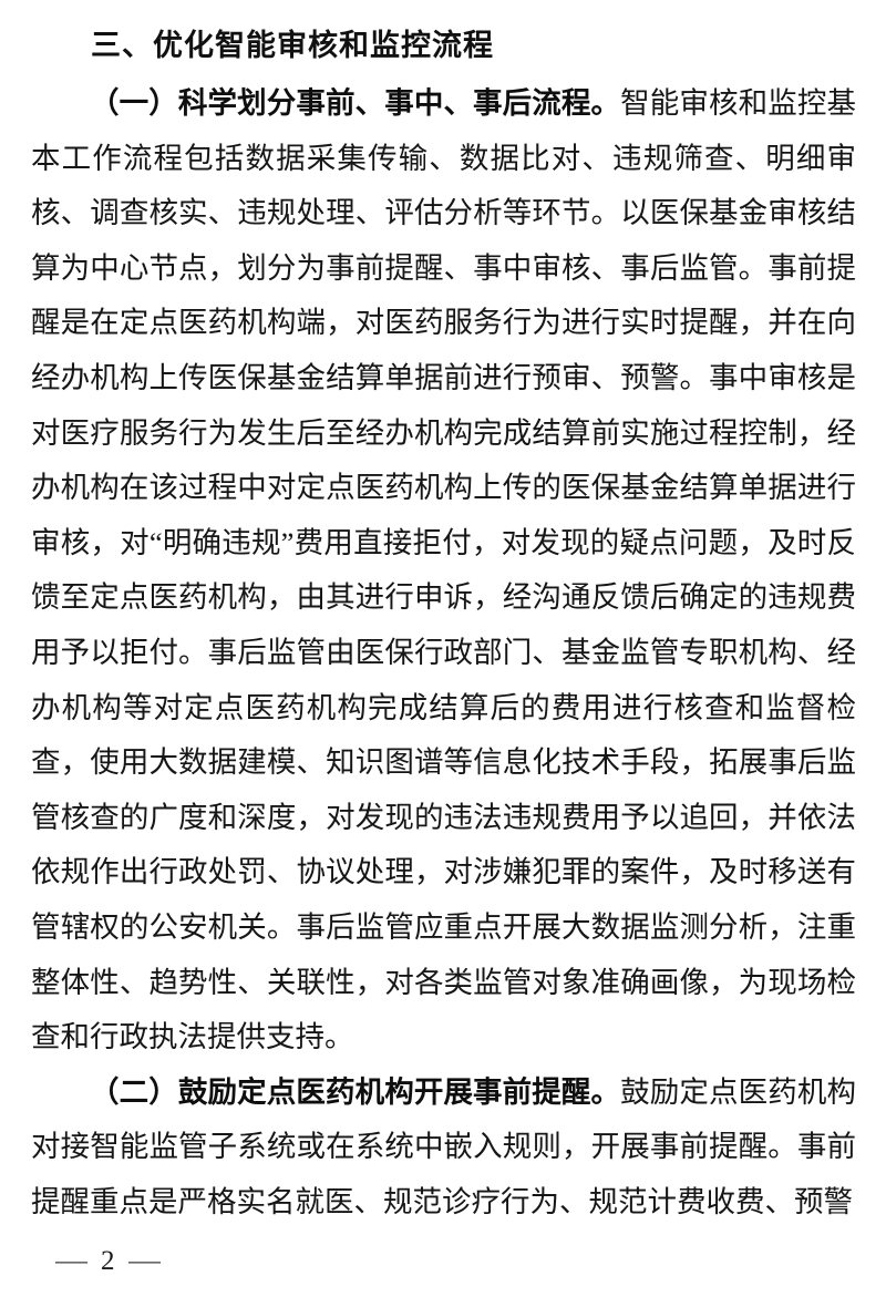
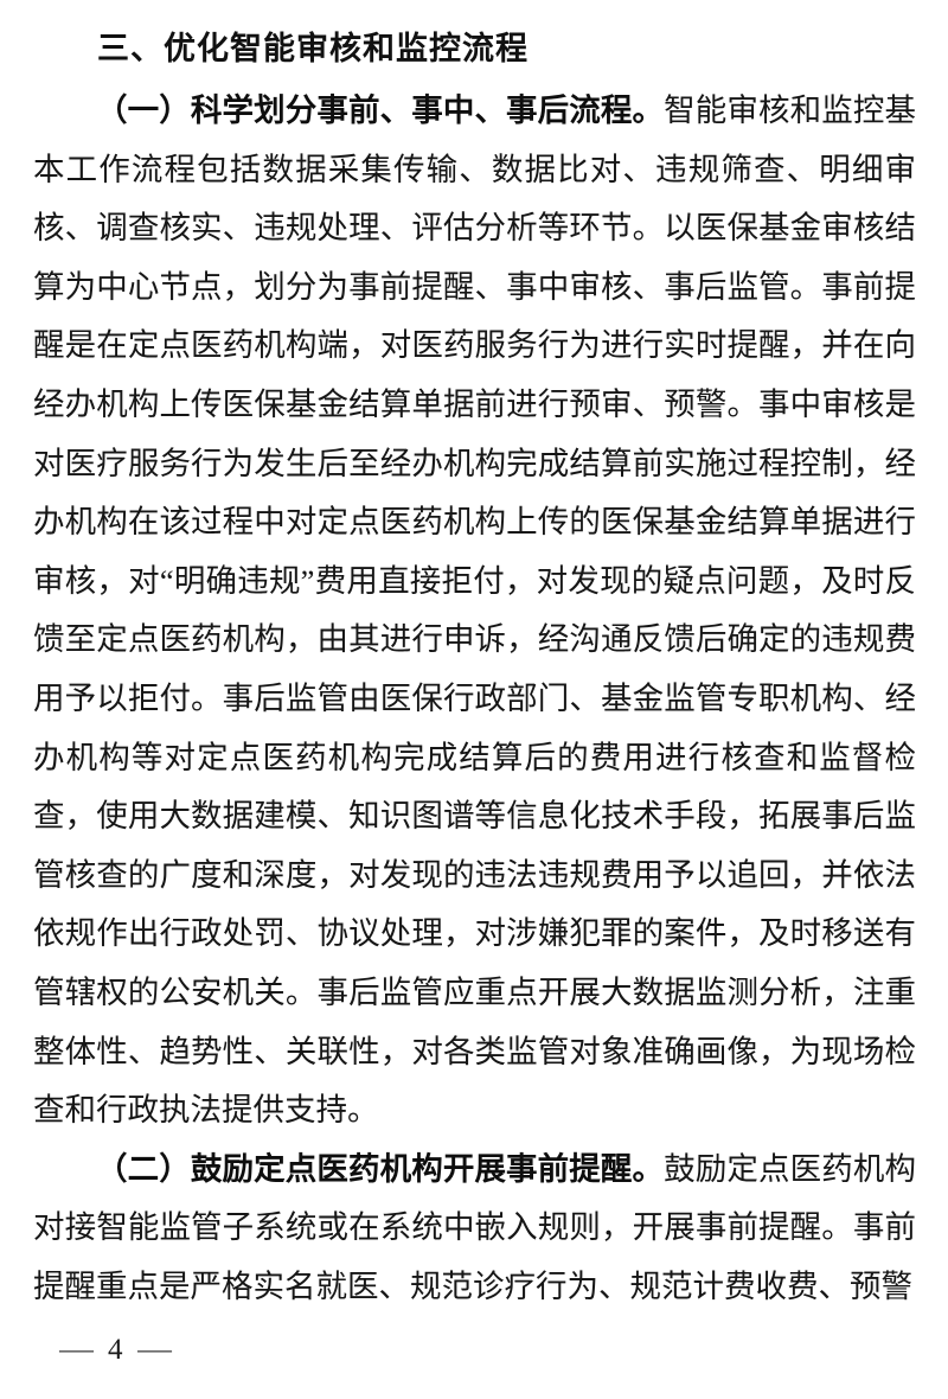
  三、优化智能审核和监控流程
  （一）科学划分事前、事中、事后流程。智能审核和监控基本工作流程包括数据采集传输、数据比对、违规筛查、明细审核、调查核实、违规处理、评估分析等环节。以医保基金审核结算为中心节点，划分为事前提醒、事中审核、事后监管。事前提醒是在定点医药机构端，对医药服务行为进行实时提醒，并在向经办机构上传医保基金结算单据前进行预审、预警。事中审核是对医疗服务行为发生后至经办机构完成结算前实施过程控制，经办机构在该过程中对定点医药机构上传的医保基金结算单据进行审核，对“明确违规”费用直接拒付，对发现的疑点问题，及时反馈至定点医药机构，由其进行申诉，经沟通反馈后确定的违规费用予以拒付。事后监管由医保行政部门、基金监管专职机构、经办机构等对定点医药机构完成结算后的费用进行核查和监督检查，使用大数据建模、知识图谱等信息化技术手段，拓展事后监管核查的广度和深度，对发现的违法违规费用予以追回，并依法依规作出行政处罚、协议处理，对涉嫌犯罪的案件，及时移送有管辖权的公安机关。事后监管应重点开展大数据监测分析，注重整体性、趋势性、关联性，对各类监管对象准确画像，为现场检查和行政执法提供支持。
  （二）鼓励定点医药机构开展事前提醒。鼓励定点医药机构对接智能监管子系统或在系统中嵌入规则，开展事前提醒。事前提醒重点是严格实名就医、规范诊疗行为、规范计费收费、预警
  —
- 2
+ 4
  —
